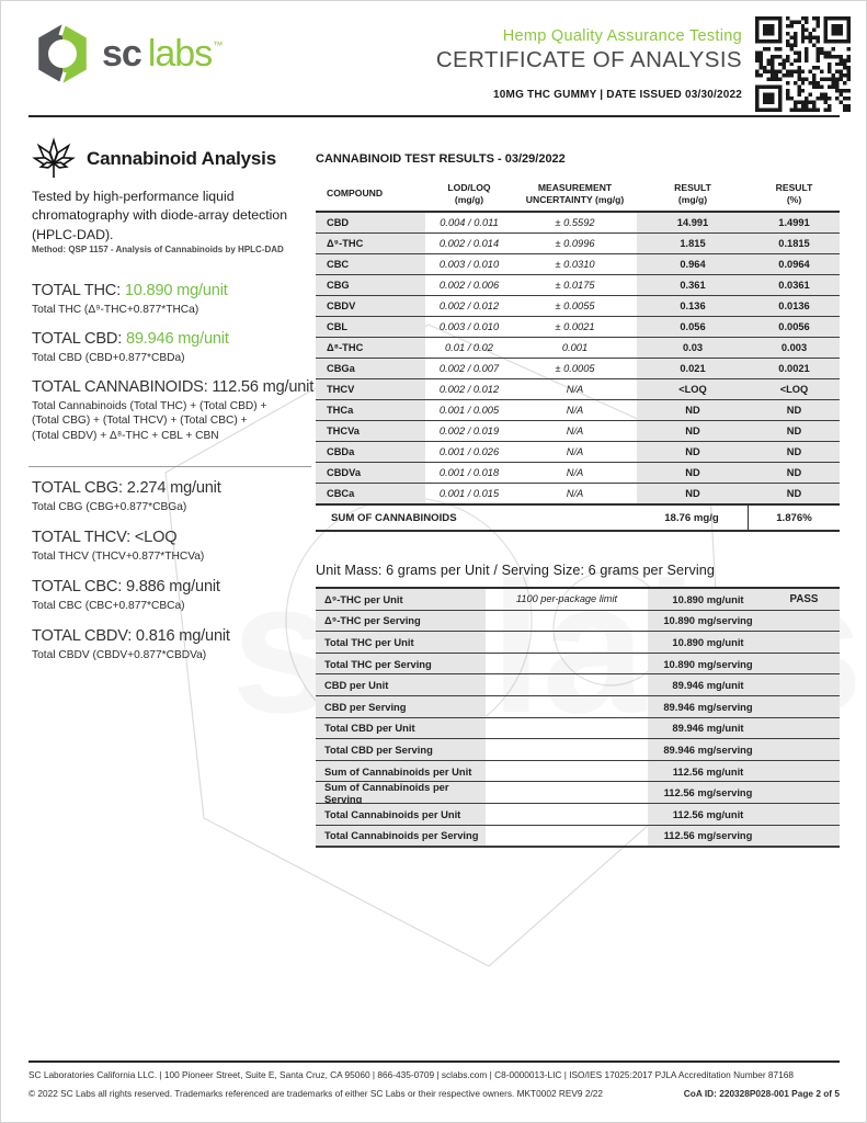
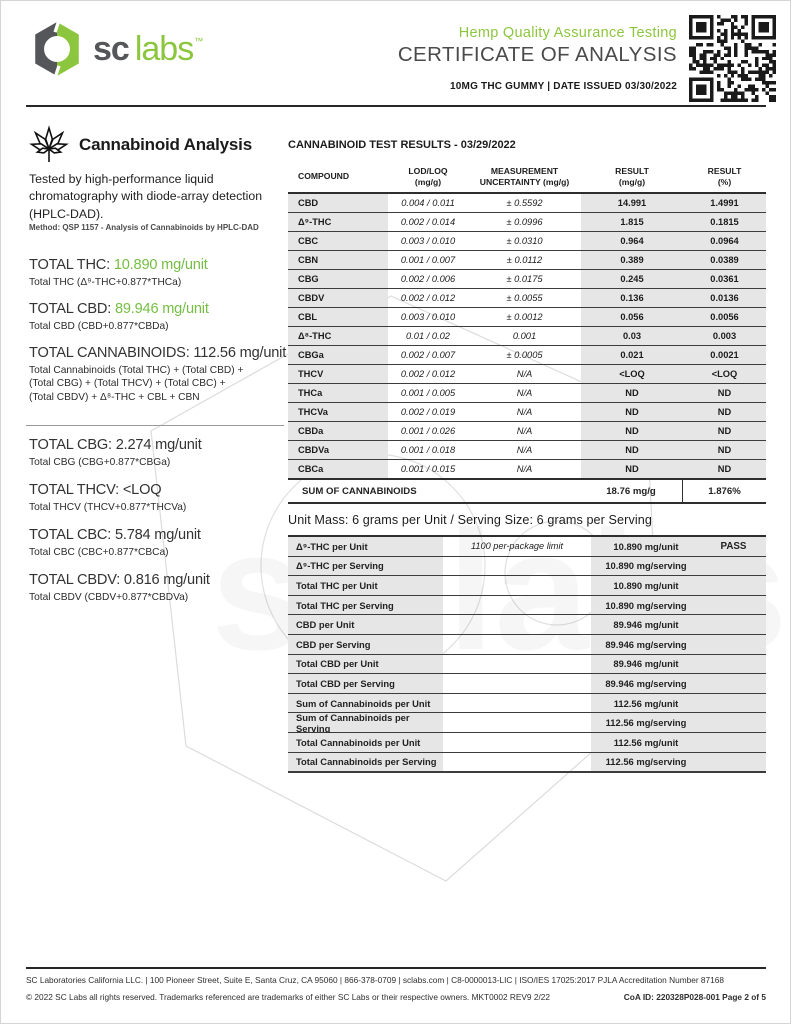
  sc labs™
  Hemp Quality Assurance Testing
  CERTIFICATE OF ANALYSIS
  10MG THC GUMMY | DATE ISSUED 03/30/2022
  Cannabinoid Analysis
  Tested by high-performance liquid chromatography with diode-array detection (HPLC-DAD).
  Method: QSP 1157 - Analysis of Cannabinoids by HPLC-DAD
  TOTAL THC: 10.890 mg/unit
  Total THC (Δ⁹-THC+0.877*THCa)
  TOTAL CBD: 89.946 mg/unit
  Total CBD (CBD+0.877*CBDa)
  TOTAL CANNABINOIDS: 112.56 mg/unit
  Total Cannabinoids (Total THC) + (Total CBD) +
  (Total CBG) + (Total THCV) + (Total CBC) +
  (Total CBDV) + Δ⁸-THC + CBL + CBN
  TOTAL CBG: 2.274 mg/unit
  Total CBG (CBG+0.877*CBGa)
  TOTAL THCV: <LOQ
  Total THCV (THCV+0.877*THCVa)
- TOTAL CBC: 9.886 mg/unit
+ TOTAL CBC: 5.784 mg/unit
  Total CBC (CBC+0.877*CBCa)
  TOTAL CBDV: 0.816 mg/unit
  Total CBDV (CBDV+0.877*CBDVa)
  CANNABINOID TEST RESULTS - 03/29/2022
  COMPOUND
  LOD/LOQ
  (mg/g)
  MEASUREMENT
  UNCERTAINTY (mg/g)
  RESULT
  (mg/g)
  RESULT
  (%)
  CBD
  0.004 / 0.011
  ± 0.5592
  14.991
  1.4991
  Δ⁹-THC
  0.002 / 0.014
  ± 0.0996
  1.815
  0.1815
  CBC
  0.003 / 0.010
  ± 0.0310
  0.964
  0.0964
+ CBN
+ 0.001 / 0.007
+ ± 0.0112
+ 0.389
+ 0.0389
  CBG
  0.002 / 0.006
  ± 0.0175
- 0.361
+ 0.245
  0.0361
  CBDV
  0.002 / 0.012
  ± 0.0055
  0.136
  0.0136
  CBL
  0.003 / 0.010
- ± 0.0021
+ ± 0.0012
  0.056
  0.0056
  Δ⁸-THC
  0.01 / 0.02
  0.001
  0.03
  0.003
  CBGa
  0.002 / 0.007
  ± 0.0005
  0.021
  0.0021
  THCV
  0.002 / 0.012
  N/A
  <LOQ
  <LOQ
  THCa
  0.001 / 0.005
  N/A
  ND
  ND
  THCVa
  0.002 / 0.019
  N/A
  ND
  ND
  CBDa
  0.001 / 0.026
  N/A
  ND
  ND
  CBDVa
  0.001 / 0.018
  N/A
  ND
  ND
  CBCa
  0.001 / 0.015
  N/A
  ND
  ND
  SUM OF CANNABINOIDS
  18.76 mg/g
  1.876%
  Unit Mass: 6 grams per Unit / Serving Size: 6 grams per Serving
  Δ⁹-THC per Unit
  1100 per-package limit
  10.890 mg/unit
  PASS
  Δ⁹-THC per Serving
  10.890 mg/serving
  Total THC per Unit
  10.890 mg/unit
  Total THC per Serving
  10.890 mg/serving
  CBD per Unit
  89.946 mg/unit
  CBD per Serving
  89.946 mg/serving
  Total CBD per Unit
  89.946 mg/unit
  Total CBD per Serving
  89.946 mg/serving
  Sum of Cannabinoids per Unit
  112.56 mg/unit
  Sum of Cannabinoids per Serving
  112.56 mg/serving
  Total Cannabinoids per Unit
  112.56 mg/unit
  Total Cannabinoids per Serving
  112.56 mg/serving
- SC Laboratories California LLC. | 100 Pioneer Street, Suite E, Santa Cruz, CA 95060 | 866-435-0709 | sclabs.com | C8-0000013-LIC | ISO/IES 17025:2017 PJLA Accreditation Number 87168
+ SC Laboratories California LLC. | 100 Pioneer Street, Suite E, Santa Cruz, CA 95060 | 866-378-0709 | sclabs.com | C8-0000013-LIC | ISO/IES 17025:2017 PJLA Accreditation Number 87168
  © 2022 SC Labs all rights reserved. Trademarks referenced are trademarks of either SC Labs or their respective owners. MKT0002 REV9 2/22
  CoA ID: 220328P028-001 Page 2 of 5
